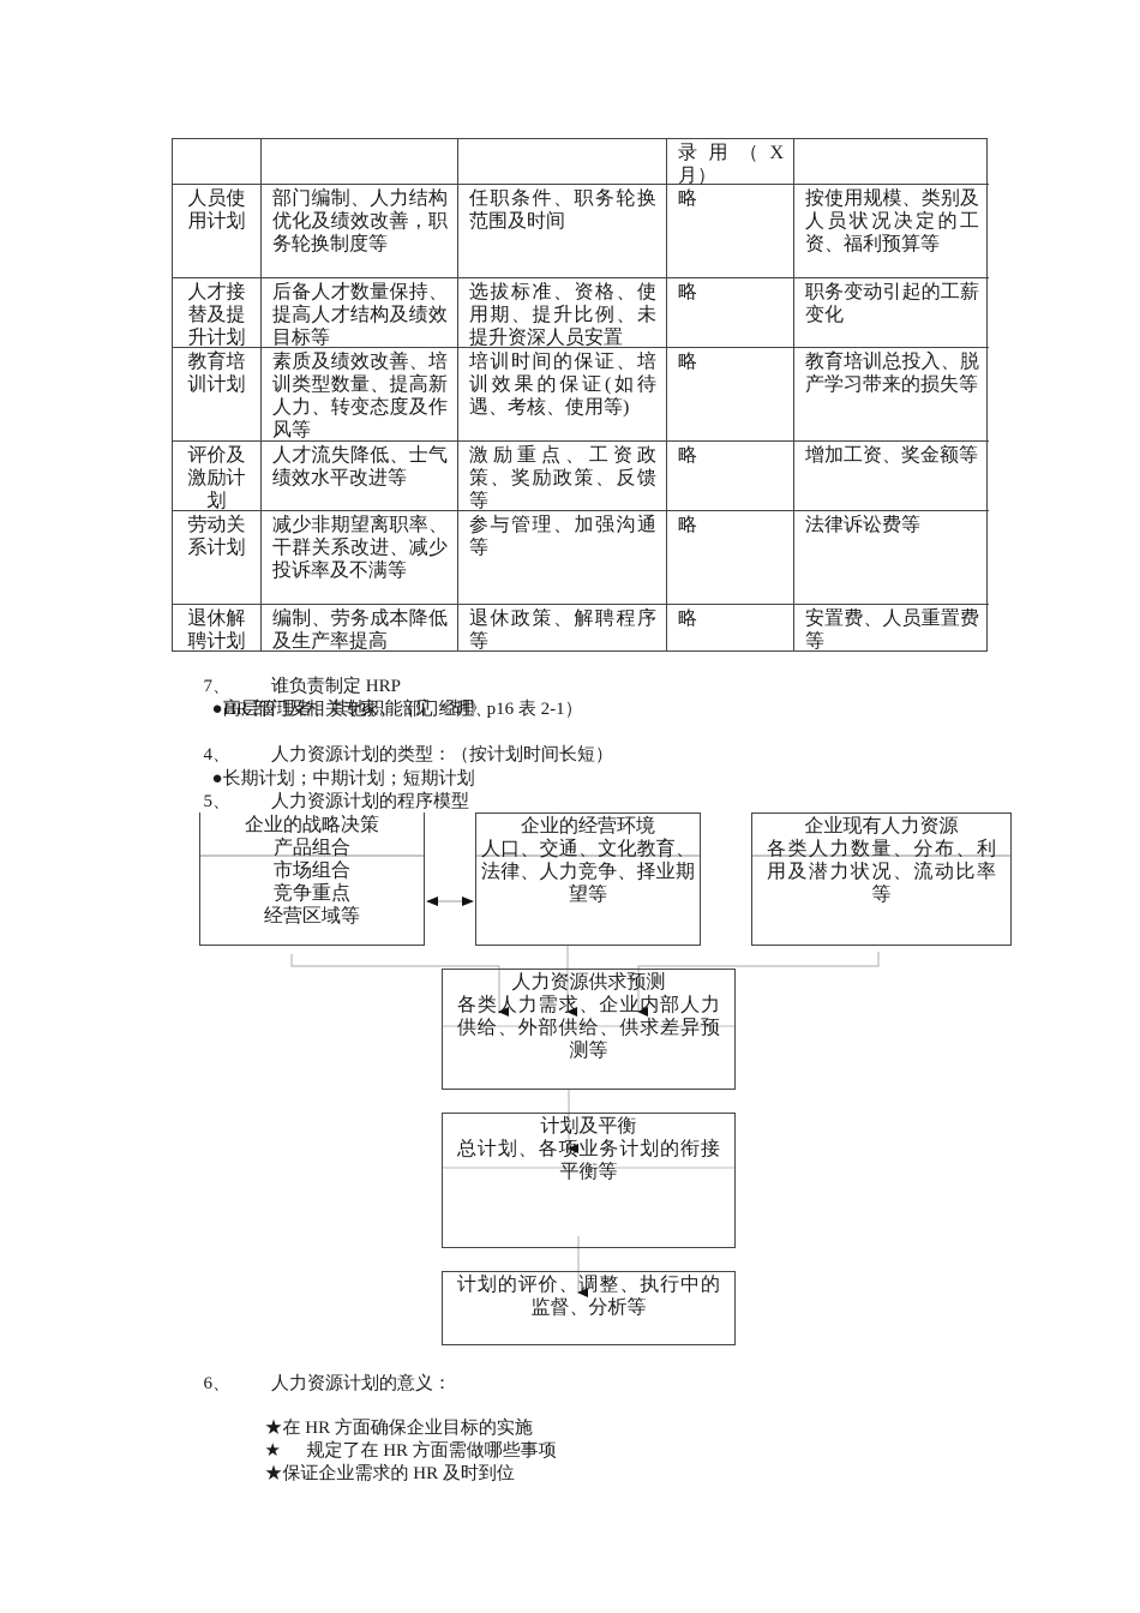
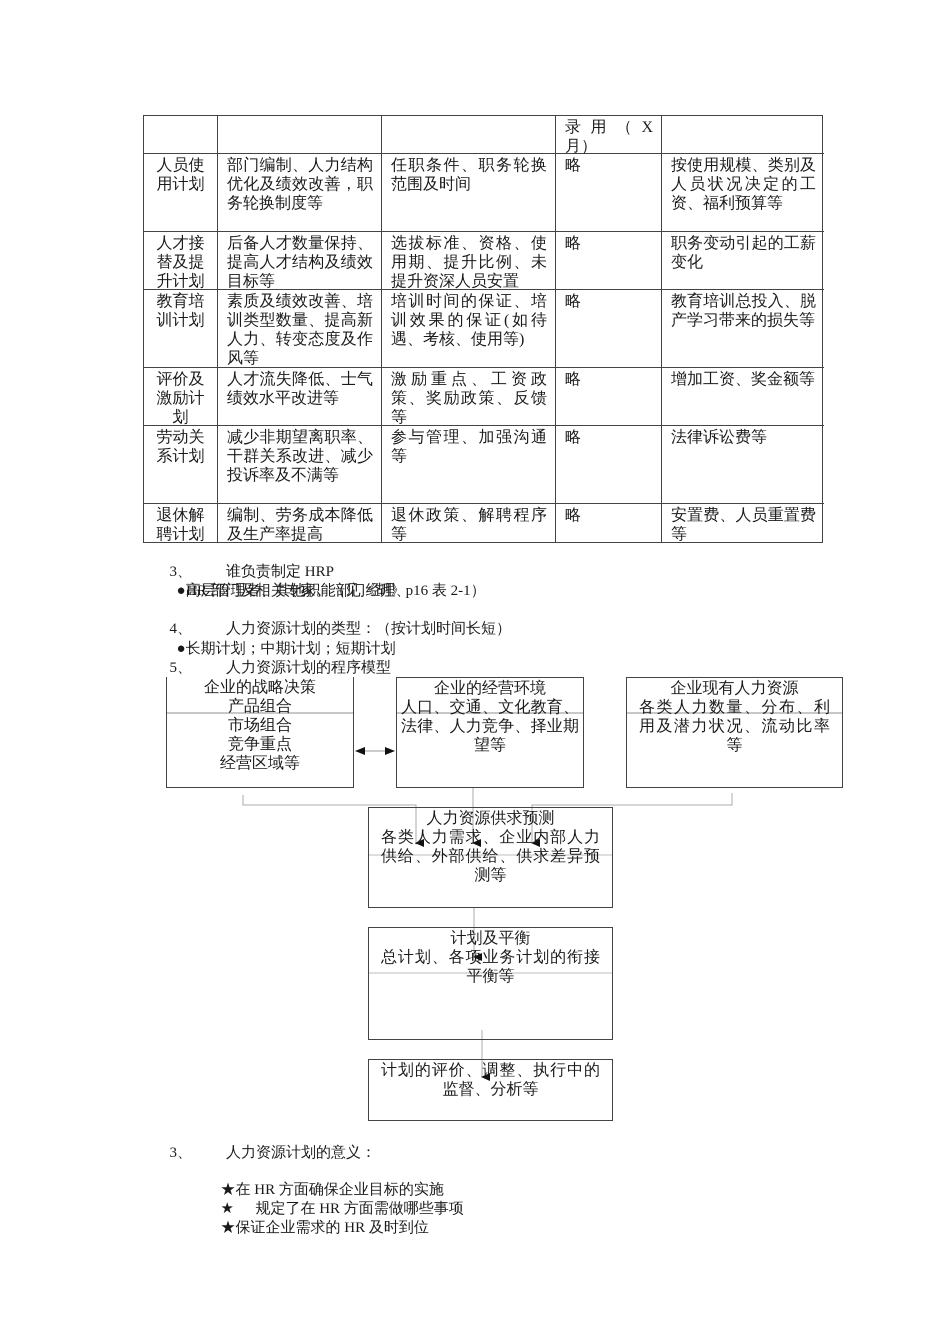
  录 用 （ X 月）
  人员使用计划
  部门编制、人力结构优化及绩效改善，职务轮换制度等
  任职条件、职务轮换范围及时间
  略
  按使用规模、类别及人员状况决定的工资、福利预算等
  人才接替及提升计划
  后备人才数量保持、提高人才结构及绩效目标等
  选拔标准、资格、使用期、提升比例、未提升资深人员安置
  略
  职务变动引起的工薪变化
  教育培训计划
  素质及绩效改善、培训类型数量、提高新人力、转变态度及作风等
  培训时间的保证、培训效果的保证(如待遇、考核、使用等)
  略
  教育培训总投入、脱产学习带来的损失等
  评价及激励计划
  人才流失降低、士气绩效水平改进等
  激励重点、工资政策、奖励政策、反馈等
  略
  增加工资、奖金额等
  劳动关系计划
  减少非期望离职率、干群关系改进、减少投诉率及不满等
  参与管理、加强沟通等
  略
  法律诉讼费等
  退休解聘计划
  编制、劳务成本降低及生产率提高
  退休政策、解聘程序等
  略
  安置费、人员重置费等
- 7、 谁负责制定 HRP
+ 3、 谁负责制定 HRP
  ●高层管理者、其他职能部门经理、
  HR 部门及相关专家。（见《胡》p16 表 2-1）
  4、 人力资源计划的类型：（按计划时间长短）
  ●长期计划；中期计划；短期计划
  5、 人力资源计划的程序模型
  企业的战略决策
  产品组合
  市场组合
  竞争重点
  经营区域等
  企业的经营环境
  人口、交通、文化教育、法律、人力竞争、择业期望等
  企业现有人力资源
  各类人力数量、分布、利用及潜力状况、流动比率等
  人力资源供求预测
  各类人力需求、企业内部人力供给、外部供给、供求差异预测等
  计划及平衡
  总计划、各项业务计划的衔接平衡等
  计划的评价、调整、执行中的监督、分析等
- 6、 人力资源计划的意义：
+ 3、 人力资源计划的意义：
  ★在 HR 方面确保企业目标的实施
  ★ 规定了在 HR 方面需做哪些事项
  ★保证企业需求的 HR 及时到位
